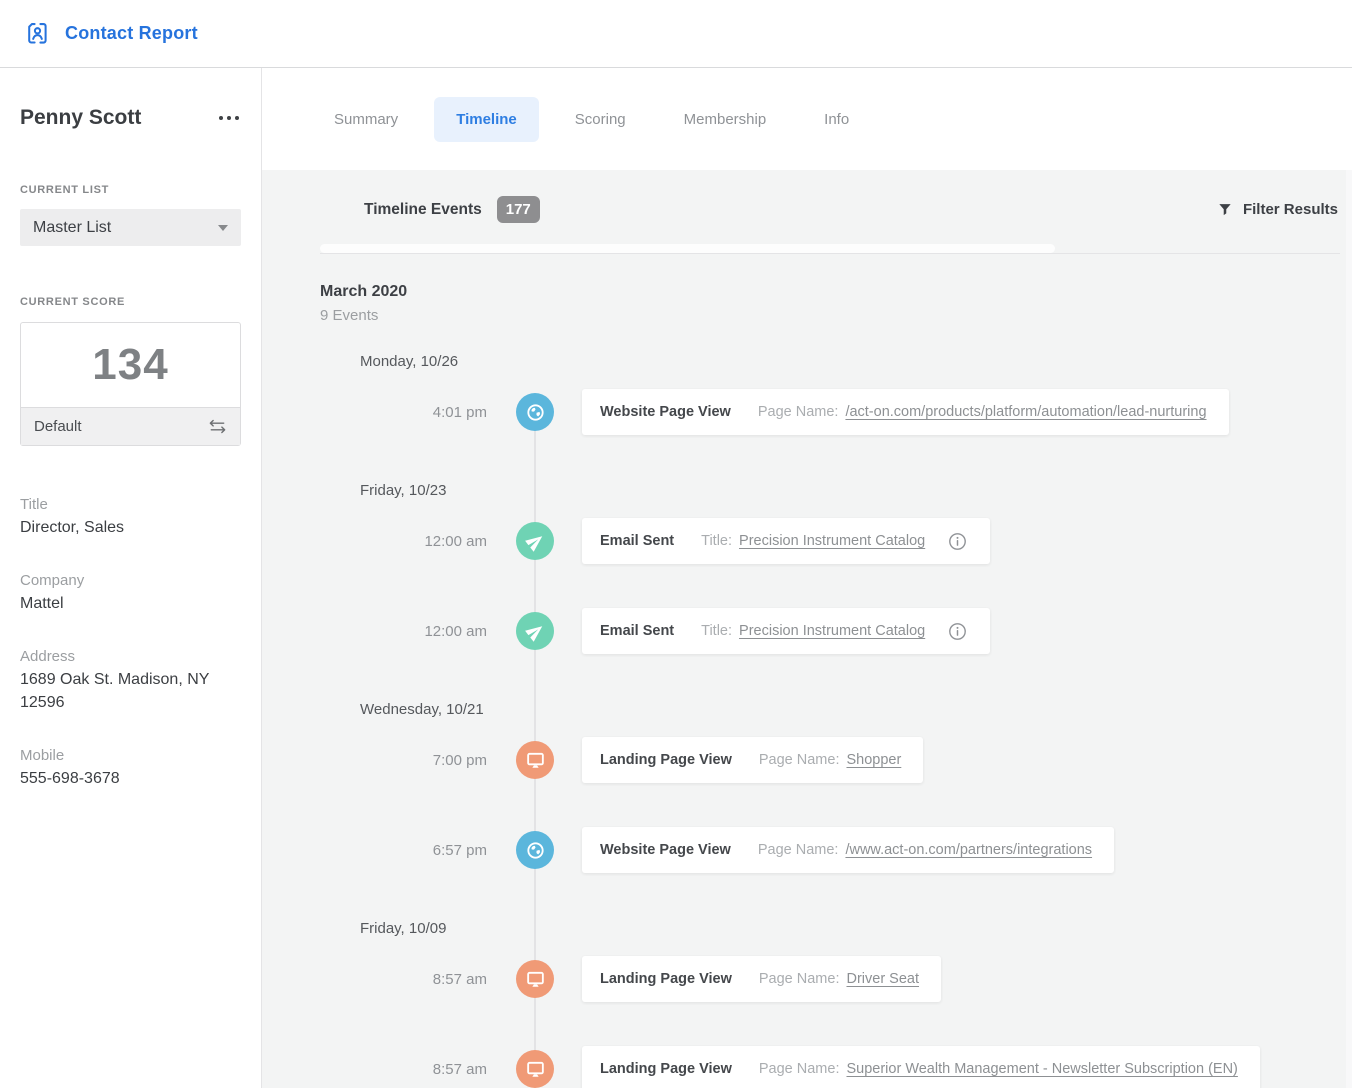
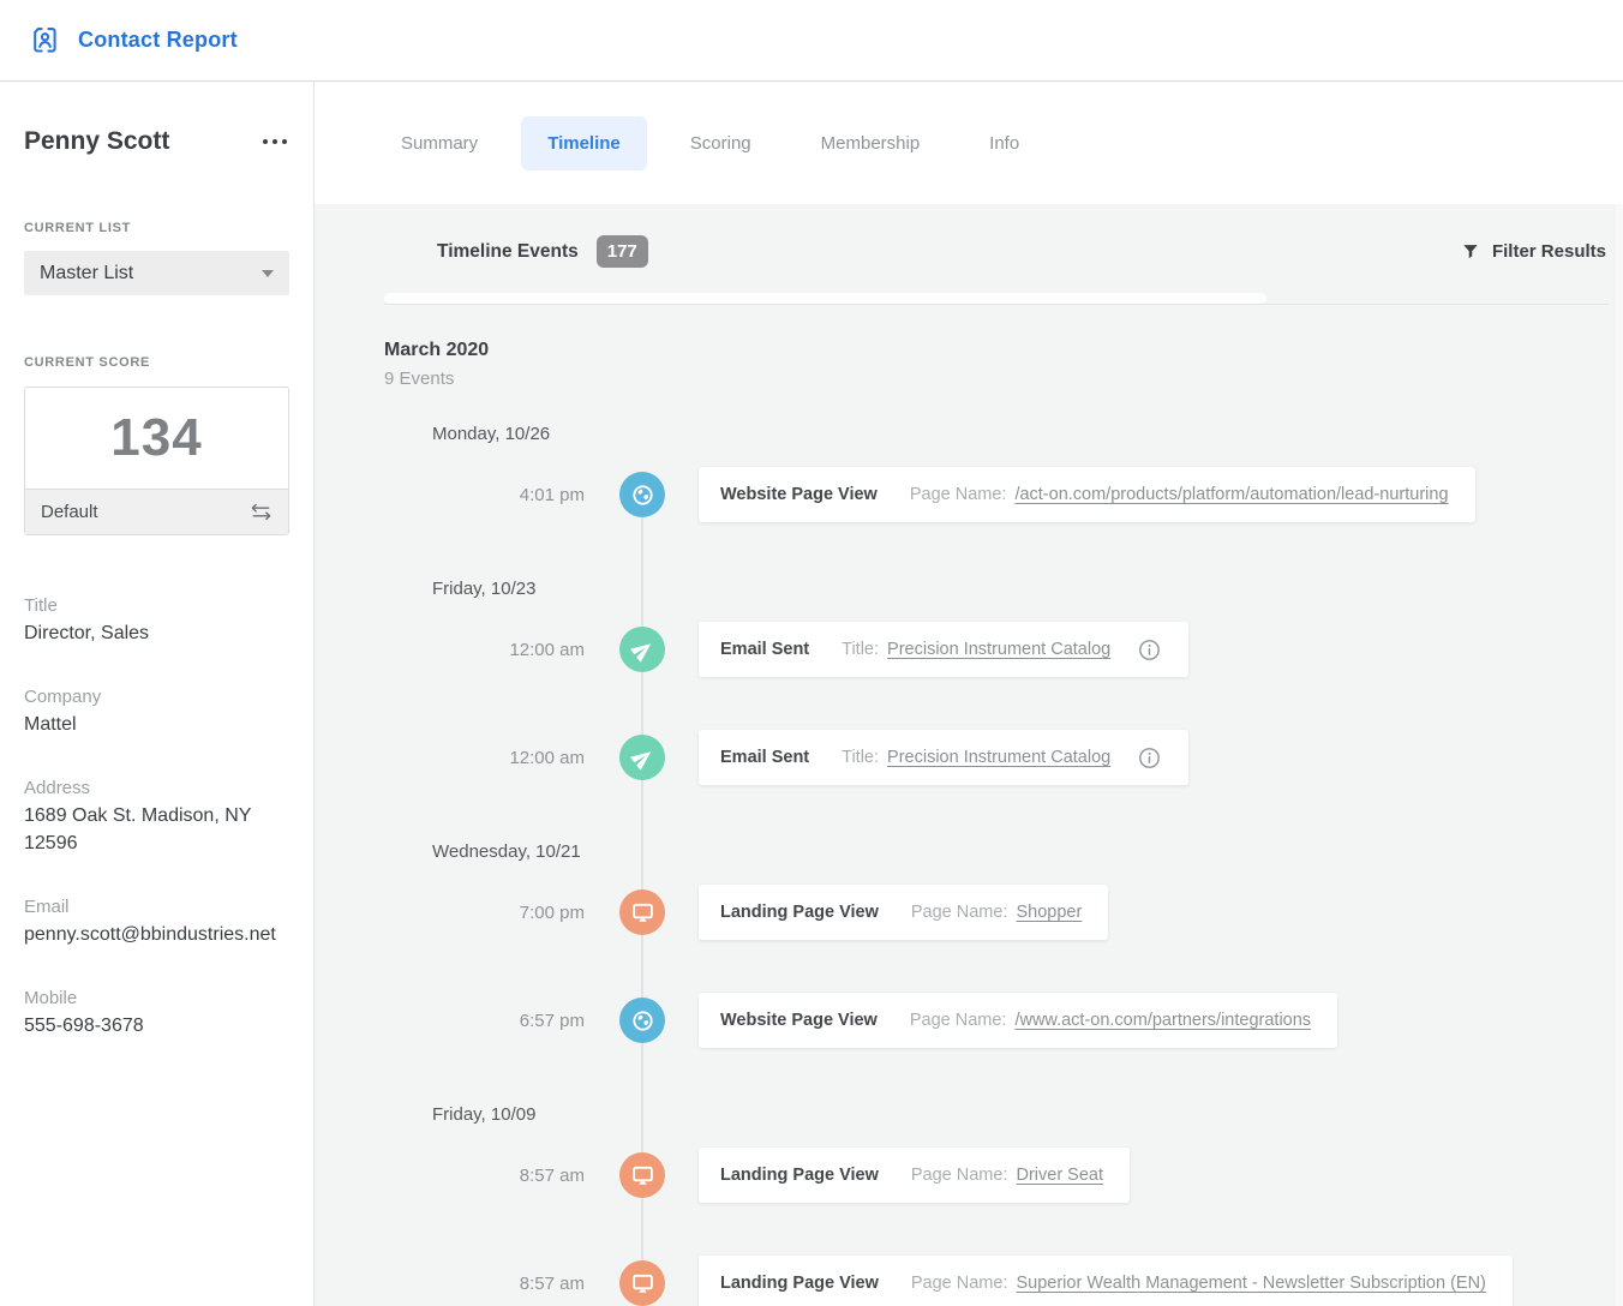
  Contact Report
  Penny Scott
  CURRENT LIST
  Master List
  CURRENT SCORE
  134
  Default
  Title
  Director, Sales
  Company
  Mattel
  Address
  1689 Oak St. Madison, NY 12596
+ Email
+ penny.scott@bbindustries.net
  Mobile
  555-698-3678
  Summary
  Timeline
  Scoring
  Membership
  Info
  Timeline Events
  177
  Filter Results
  March 2020
  9 Events
  Monday, 10/26
  4:01 pm
  Website Page View
  Page Name:
  /act-on.com/products/platform/automation/lead-nurturing
  Friday, 10/23
  12:00 am
  Email Sent
  Title:
  Precision Instrument Catalog
  12:00 am
  Email Sent
  Title:
  Precision Instrument Catalog
  Wednesday, 10/21
  7:00 pm
  Landing Page View
  Page Name:
  Shopper
  6:57 pm
  Website Page View
  Page Name:
  /www.act-on.com/partners/integrations
  Friday, 10/09
  8:57 am
  Landing Page View
  Page Name:
  Driver Seat
  8:57 am
  Landing Page View
  Page Name:
  Superior Wealth Management - Newsletter Subscription (EN)
